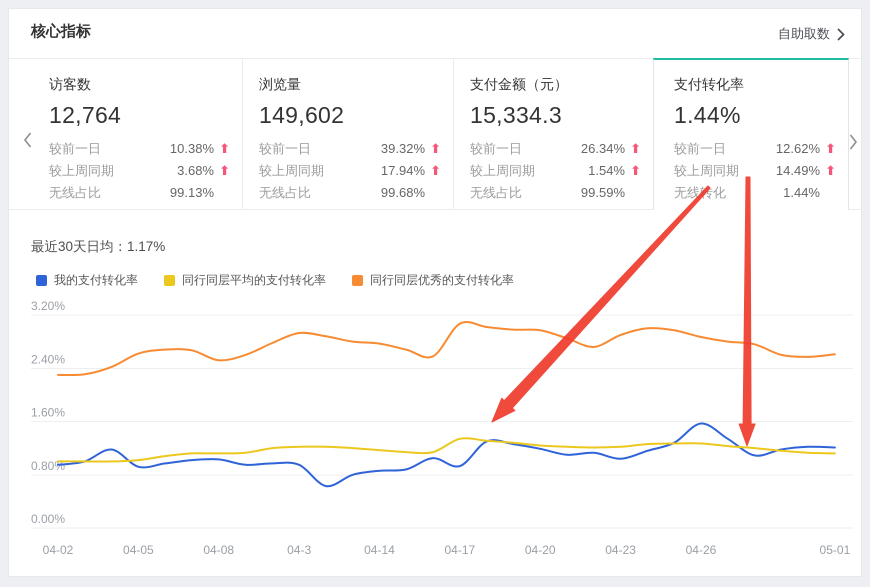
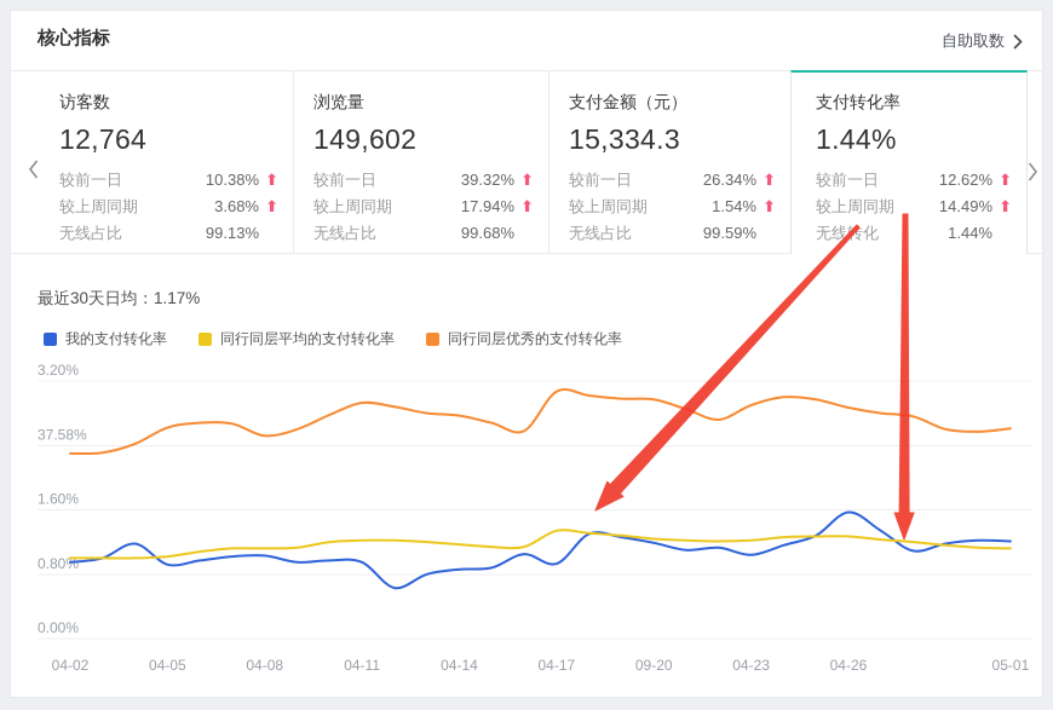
  核心指标
  自助取数
  访客数
  12,764
  较前一日
  10.38%
  ⬆
  较上周同期
  3.68%
  ⬆
  无线占比
  99.13%
  浏览量
  149,602
  较前一日
  39.32%
  ⬆
  较上周同期
  17.94%
  ⬆
  无线占比
  99.68%
  支付金额（元）
  15,334.3
  较前一日
  26.34%
  ⬆
  较上周同期
  1.54%
  ⬆
  无线占比
  99.59%
  支付转化率
  1.44%
  较前一日
  12.62%
  ⬆
  较上周同期
  14.49%
  ⬆
  无线化
  1.44%
  最近30天日均：1.17%
  我的支付转化率
  同行同层平均的支付转化率
  同行同层优秀的支付转化率
  0.00%
  0.80%
  1.60%
- 2.40%
+ 37.58%
  3.20%
  04-02
  04-05
  04-08
- 04-3
+ 04-11
  04-14
  04-17
- 04-20
+ 09-20
  04-23
  04-26
  05-01
